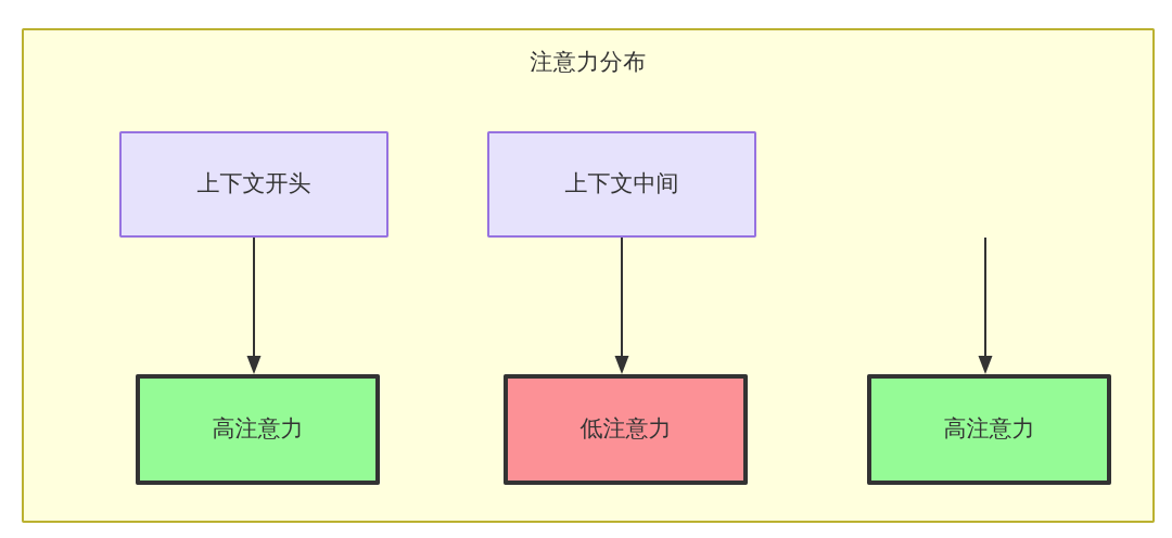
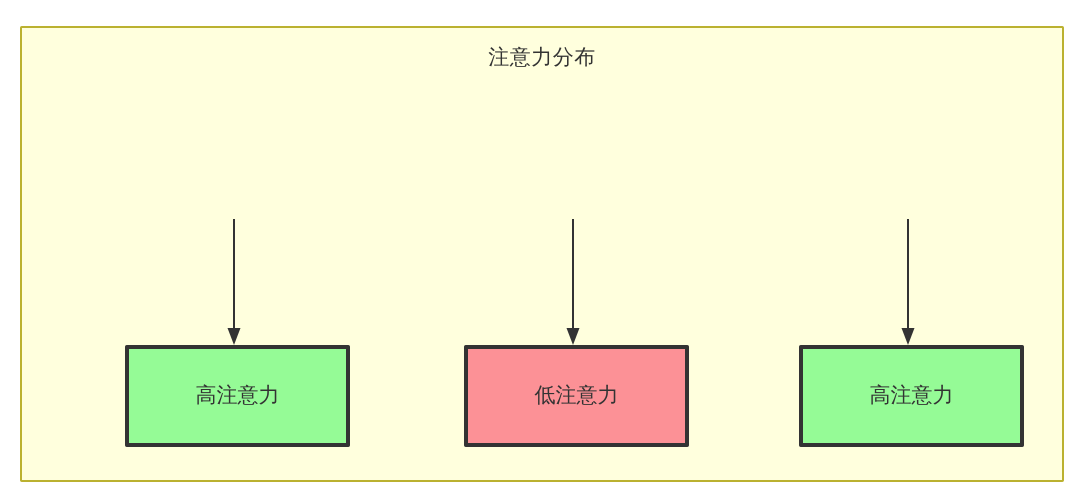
  注意力分布
- 上下文开头
- 上下文中间
  高注意力
  低注意力
  高注意力
